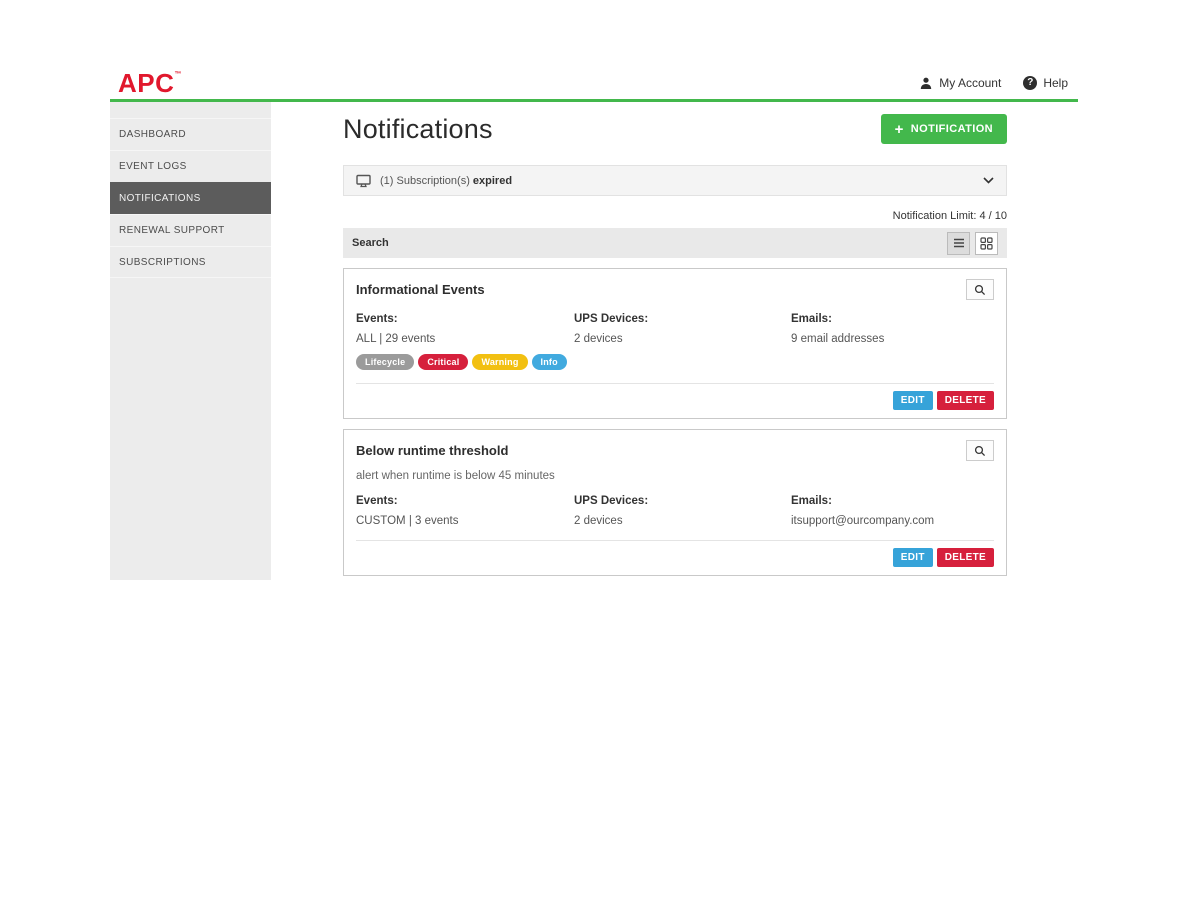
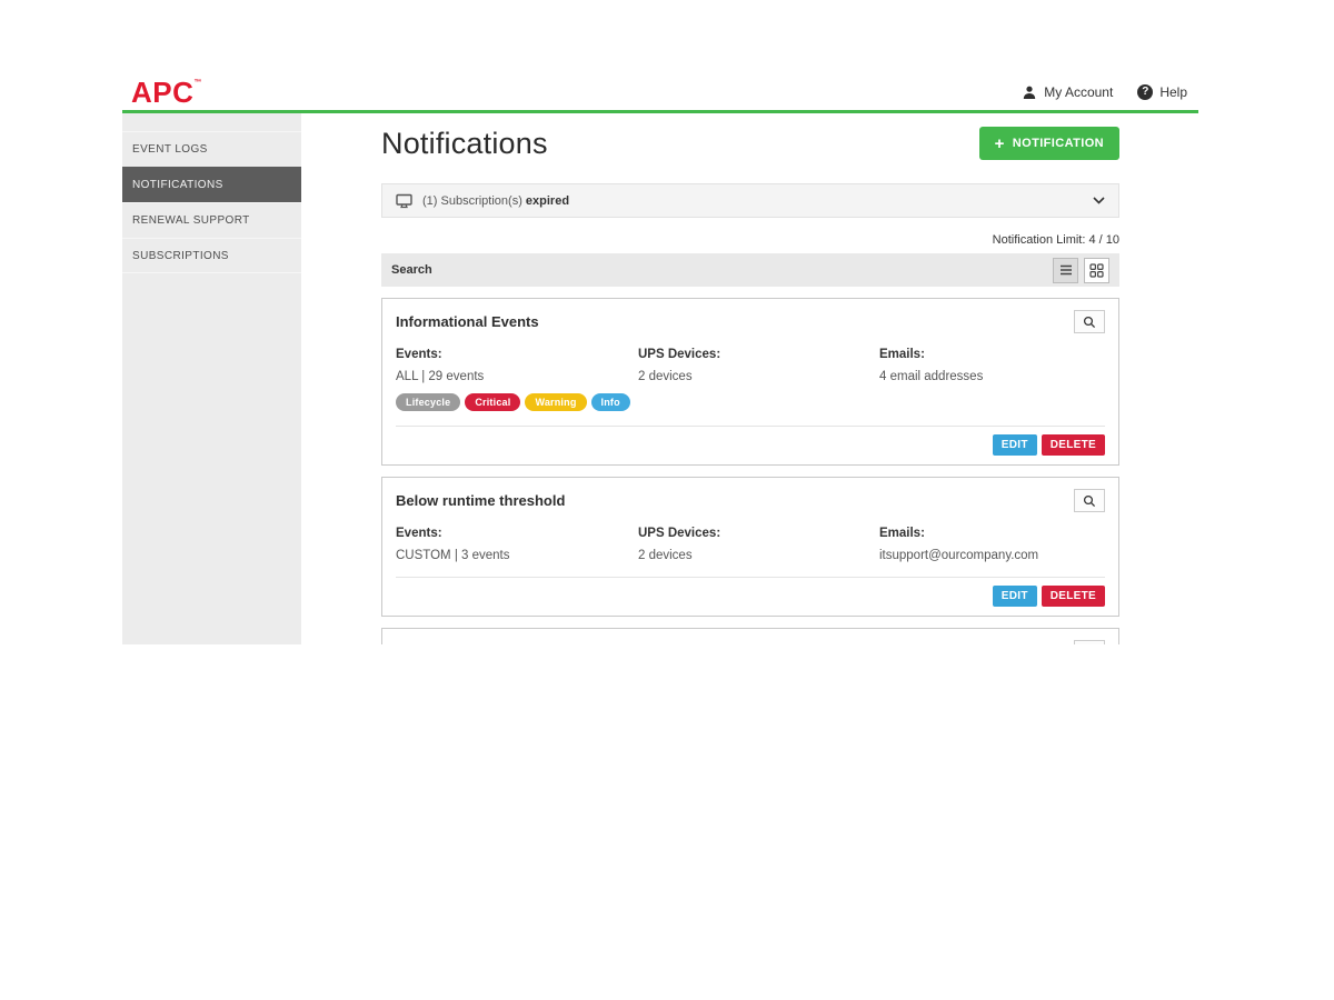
  APC
  My Account
  ?
  Help
- DASHBOARD
  EVENT LOGS
  NOTIFICATIONS
  RENEWAL SUPPORT
  SUBSCRIPTIONS
  Notifications
  +
  NOTIFICATION
  (1) Subscription(s) expired
  Notification Limit: 4 / 10
  Search
  Informational Events
  Events:
  ALL | 29 events
  Lifecycle
  Critical
  Warning
  Info
  UPS Devices:
  2 devices
  Emails:
- 9 email addresses
+ 4 email addresses
  EDIT
  DELETE
  Below runtime threshold
- alert when runtime is below 45 minutes
  Events:
  CUSTOM | 3 events
  UPS Devices:
  2 devices
  Emails:
  itsupport@ourcompany.com
  EDIT
  DELETE
